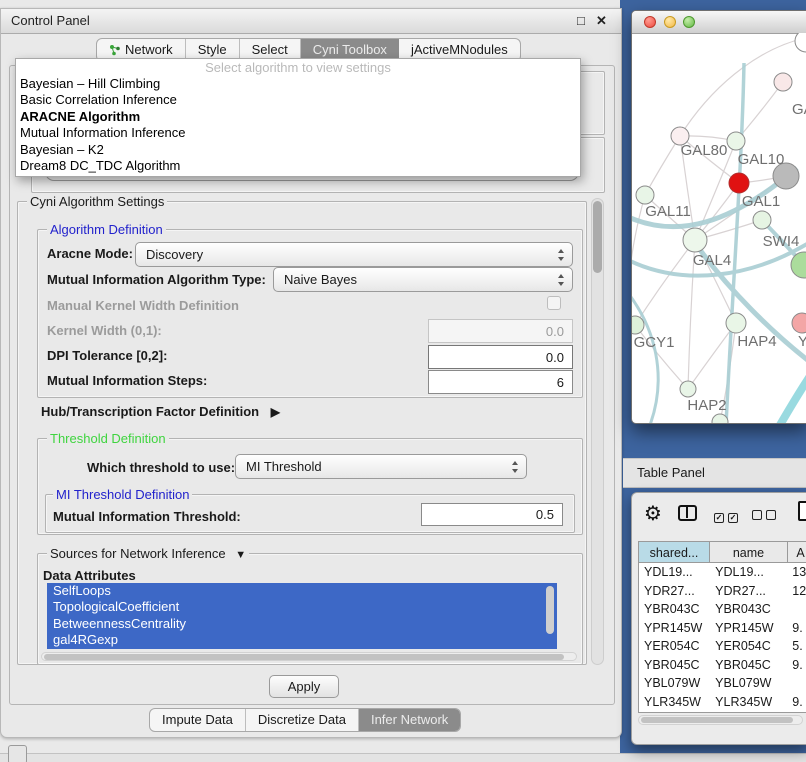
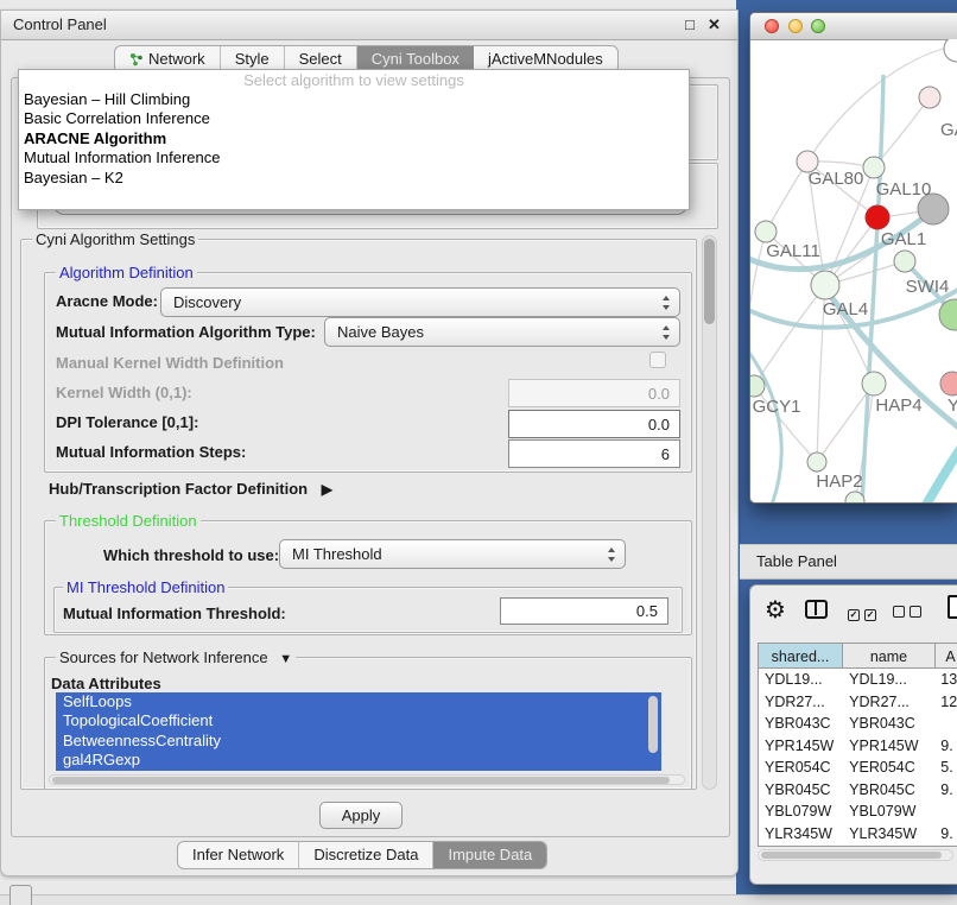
  Control Panel
  □
  ✕
  Network
  Style
  Select
  Cyni Toolbox
  jActiveMNodules
  Select algorithm to view settings
  Bayesian – Hill Climbing
  Basic Correlation Inference
  ARACNE Algorithm
  Mutual Information Inference
  Bayesian – K2
- Dream8 DC_TDC Algorithm
  Cyni Algorithm Settings
  Algorithm Definition
  Aracne Mode:
  Discovery
  Mutual Information Algorithm Type:
  Naive Bayes
  Manual Kernel Width Definition
  Kernel Width (0,1):
  0.0
- DPI Tolerance [0,2]:
+ DPI Tolerance [0,1]:
  0.0
  Mutual Information Steps:
  6
  Hub/Transcription Factor Definition ▶
  Threshold Definition
  Which threshold to use:
  MI Threshold
  MI Threshold Definition
  Mutual Information Threshold:
  0.5
  Sources for Network Inference ▼
  Data Attributes
  SelfLoops
  TopologicalCoefficient
  BetweennessCentrality
  gal4RGexp
  Apply
- Impute Data
+ Infer Network
  Discretize Data
- Infer Network
+ Impute Data
  GAL80
  GAL10
  GAL1
  GAL11
  SWI4
  GAL4
  GCY1
  HAP4
  Y
  HAP2
  Table Panel
  ⚙
  ✓ ✓
  shared...
  name
  A
  YDL19...
  YDL19...
  13
  YDR27...
  YDR27...
  12
  YBR043C
  YBR043C
  YPR145W
  YPR145W
  9.
  YER054C
  YER054C
  5.
  YBR045C
  YBR045C
  9.
  YBL079W
  YBL079W
  YLR345W
  YLR345W
  9.
